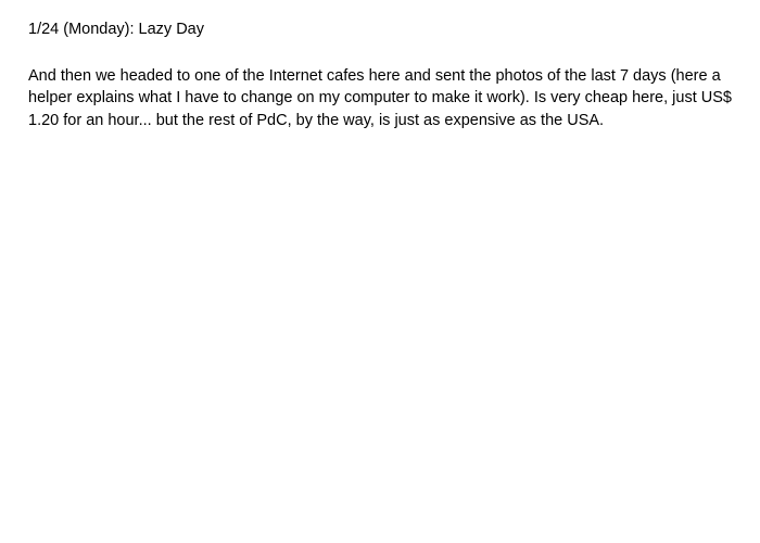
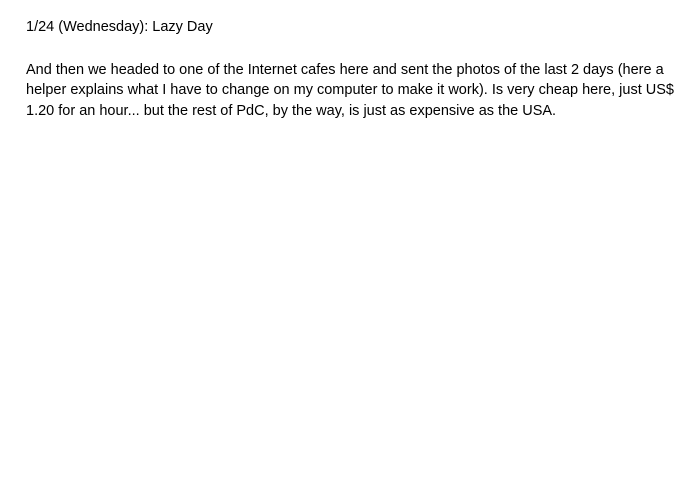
- 1/24 (Monday): Lazy Day
+ 1/24 (Wednesday): Lazy Day
- And then we headed to one of the Internet cafes here and sent the photos of the last 7 days (here a helper explains what I have to change on my computer to make it work). Is very cheap here, just US$ 1.20 for an hour... but the rest of PdC, by the way, is just as expensive as the USA.
+ And then we headed to one of the Internet cafes here and sent the photos of the last 2 days (here a helper explains what I have to change on my computer to make it work). Is very cheap here, just US$ 1.20 for an hour... but the rest of PdC, by the way, is just as expensive as the USA.
